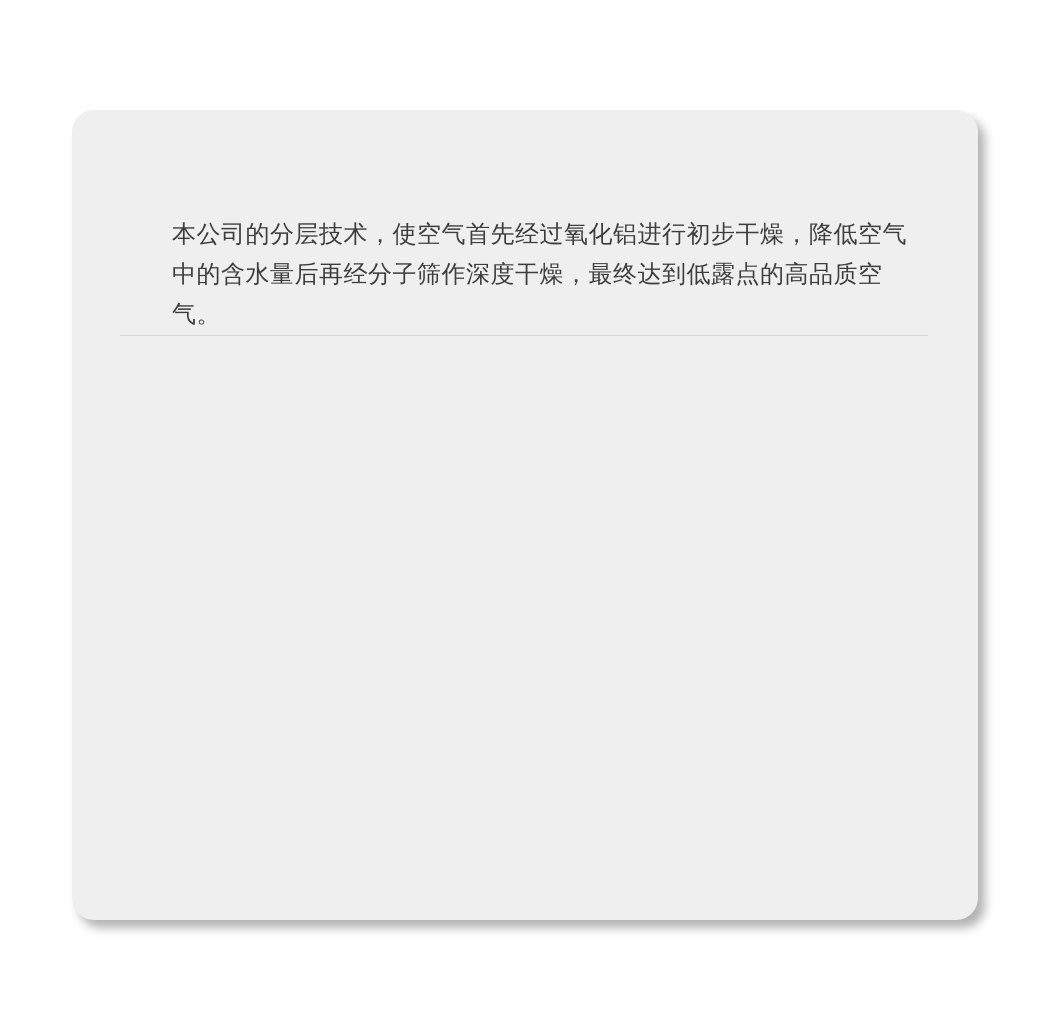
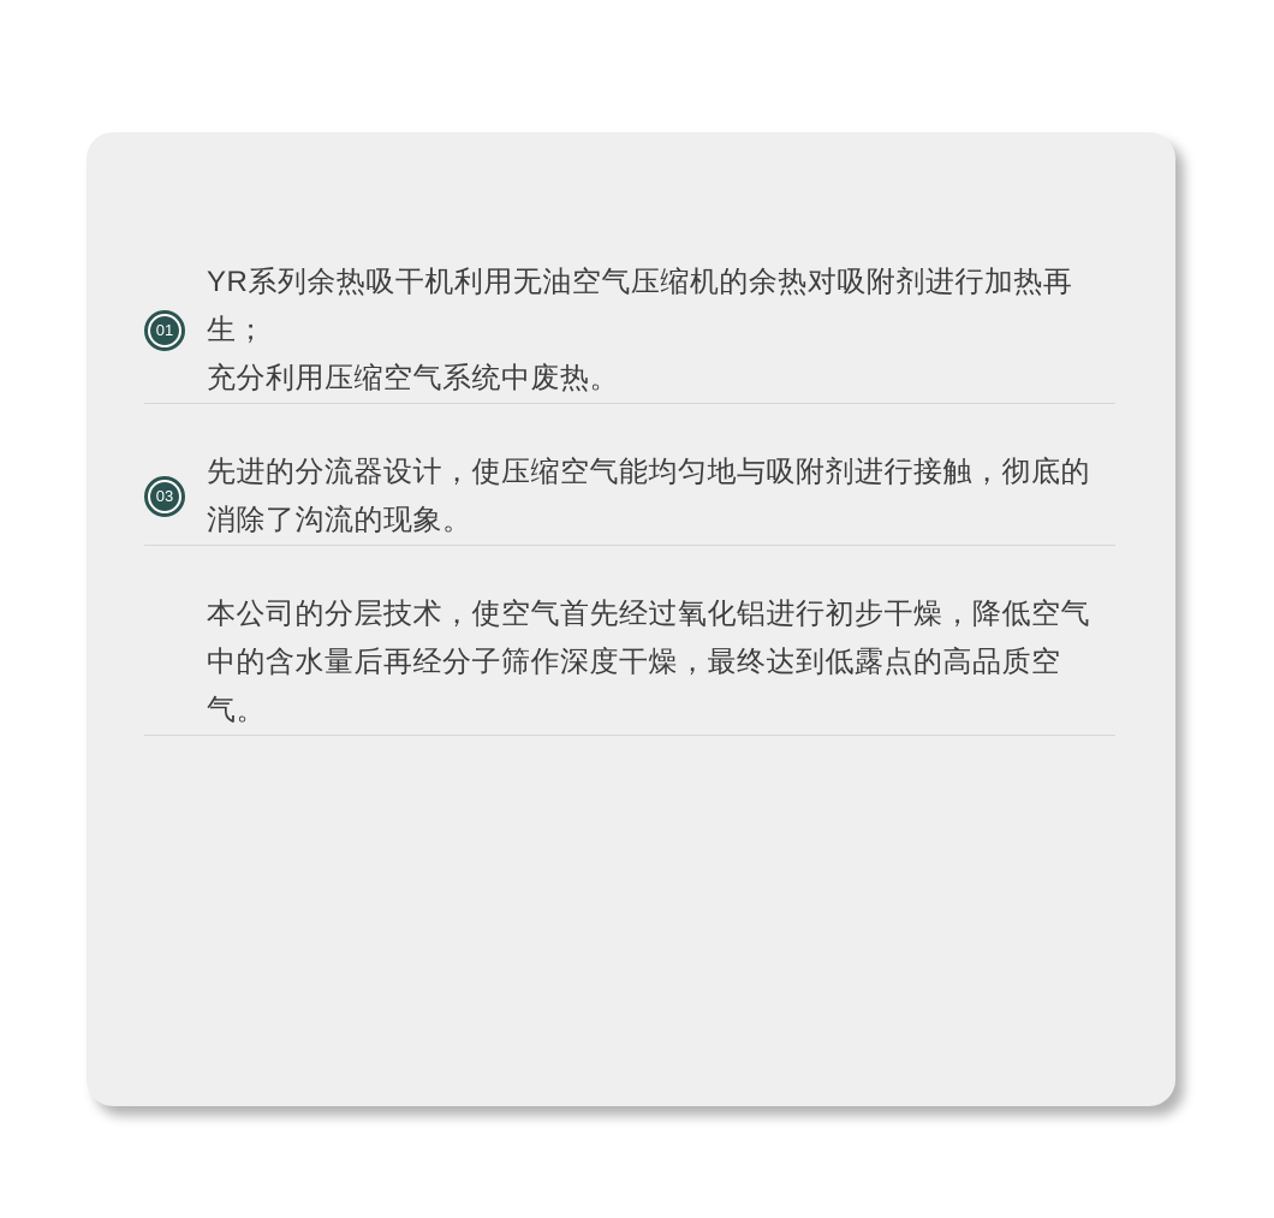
+ 01
+ YR系列余热吸干机利用无油空气压缩机的余热对吸附剂进行加热再生；
+ 充分利用压缩空气系统中废热。
+ 03
+ 先进的分流器设计，使压缩空气能均匀地与吸附剂进行接触，彻底的
+ 消除了沟流的现象。
  本公司的分层技术，使空气首先经过氧化铝进行初步干燥，降低空气
  中的含水量后再经分子筛作深度干燥，最终达到低露点的高品质空
  气。
